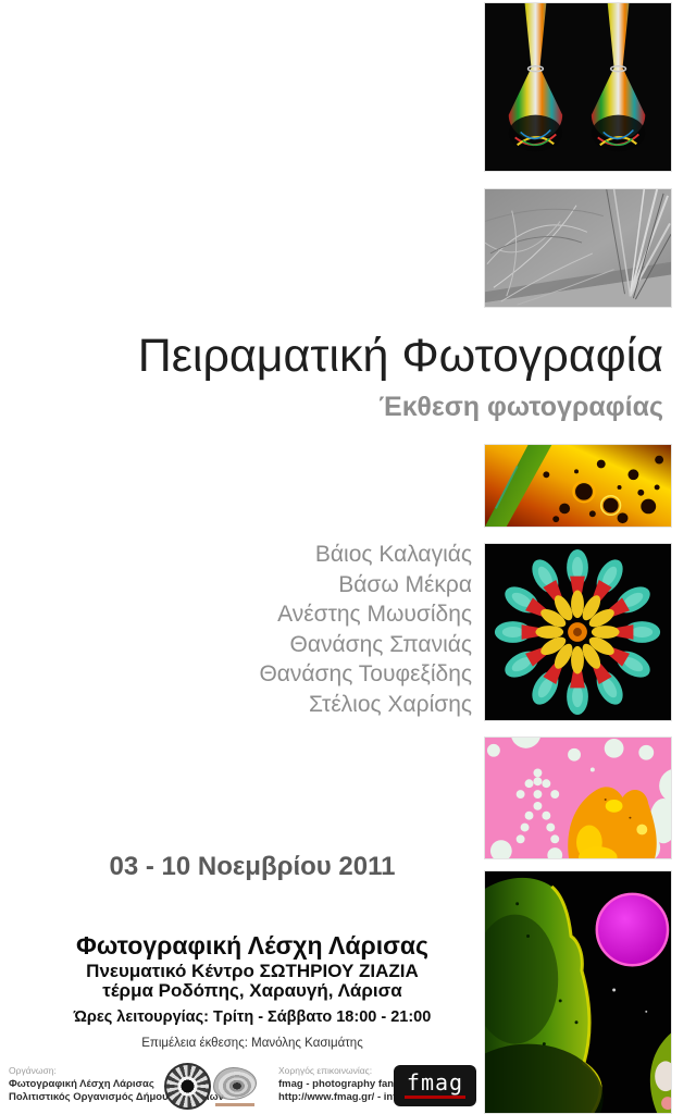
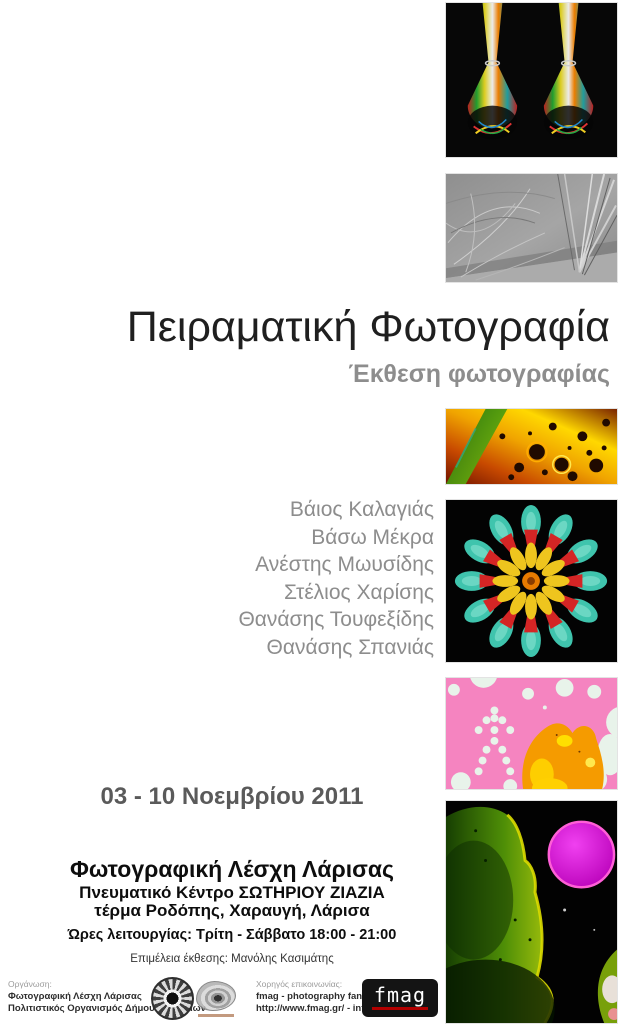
  Πειραματική Φωτογραφία
  Έκθεση φωτογραφίας
  Βάιος Καλαγιάς
  Βάσω Μέκρα
  Ανέστης Μωυσίδης
- Θανάσης Σπανιάς
+ Στέλιος Χαρίσης
  Θανάσης Τουφεξίδης
- Στέλιος Χαρίσης
+ Θανάσης Σπανιάς
  03 - 10 Νοεμβρίου 2011
  Φωτογραφική Λέσχη Λάρισας
  Πνευματικό Κέντρο ΣΩΤΗΡΙΟΥ ΖΙΑΖΙΑ
  τέρμα Ροδόπης, Χαραυγή, Λάρισα
  Ώρες λειτουργίας: Τρίτη - Σάββατο 18:00 - 21:00
  Επιμέλεια έκθεσης: Μανόλης Κασιμάτης
  Οργάνωση:
  Φωτογραφική Λέσχη Λάρισας
  Πολιτιστικός Οργανισμός Δήμουω
  Χορηγός επικοινωνίας:
  fmag
